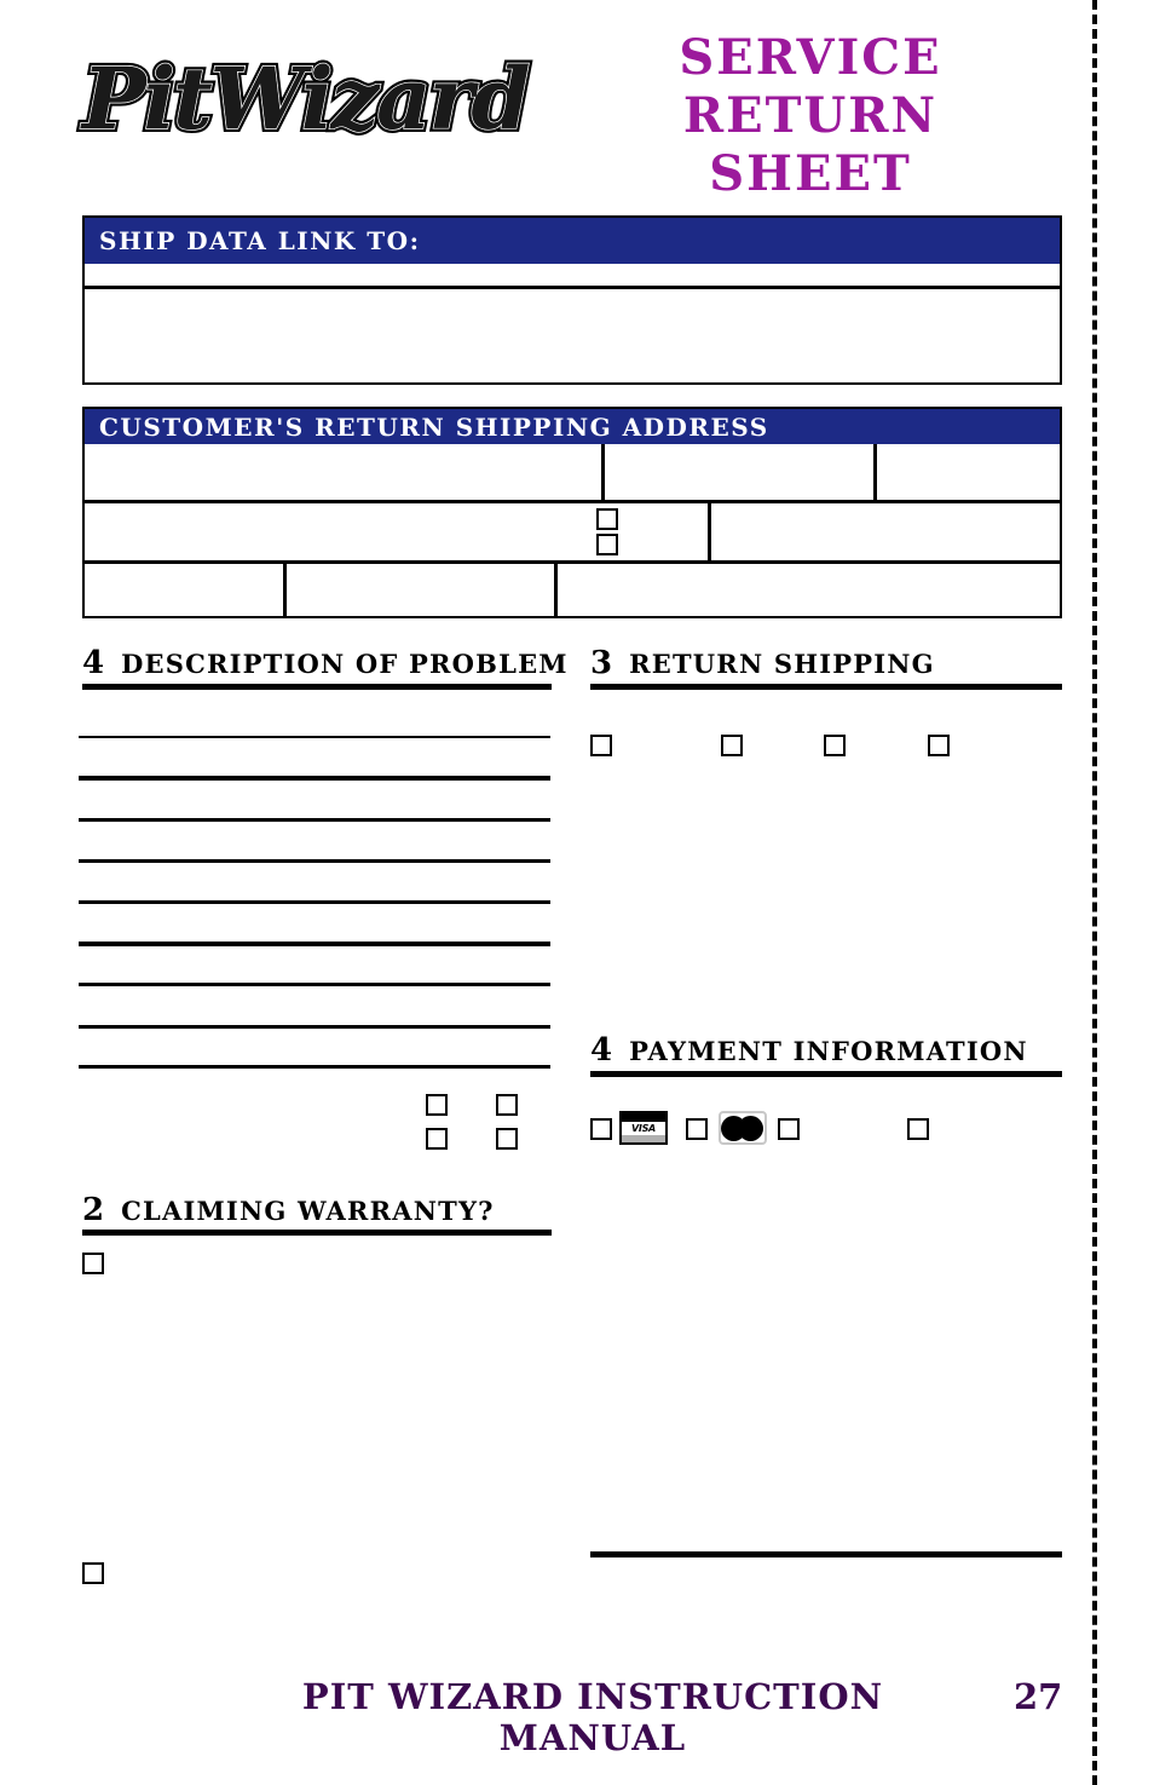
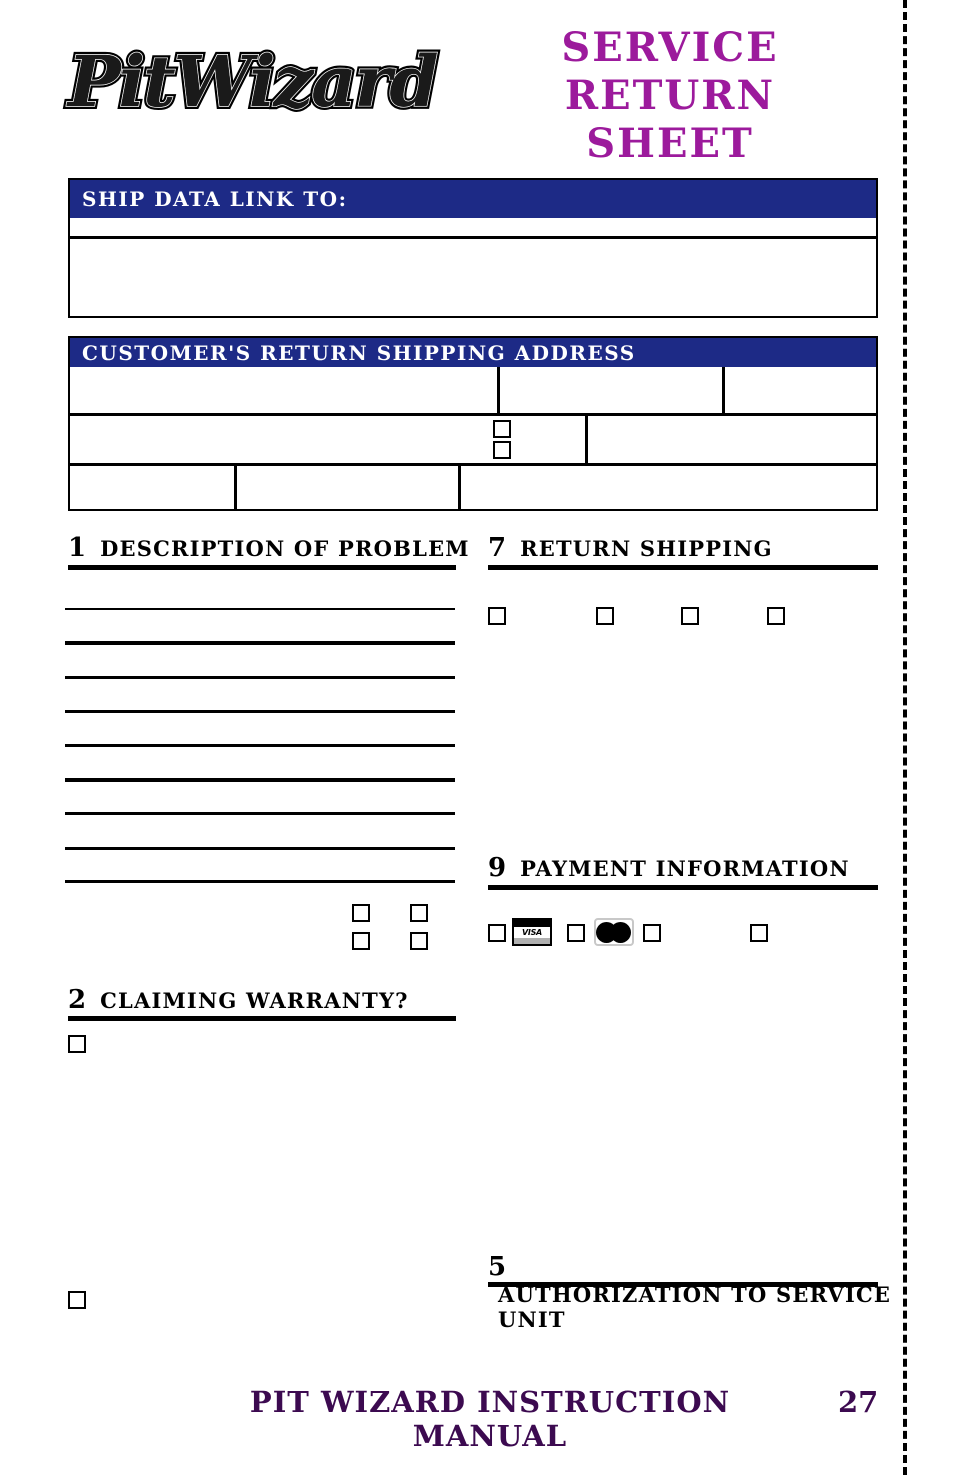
  PitWizard
  SERVICE RETURN
  SHEET
  SHIP DATA LINK TO:
  CUSTOMER'S RETURN SHIPPING ADDRESS
- 4 DESCRIPTION OF PROBLEM
+ 1 DESCRIPTION OF PROBLEM
  2 CLAIMING WARRANTY?
- 3 RETURN SHIPPING
+ 7 RETURN SHIPPING
- 4 PAYMENT INFORMATION
+ 9 PAYMENT INFORMATION
  VISA
+ 5 AUTHORIZATION TO SERVICE UNIT
  PIT WIZARD INSTRUCTION MANUAL
  27
